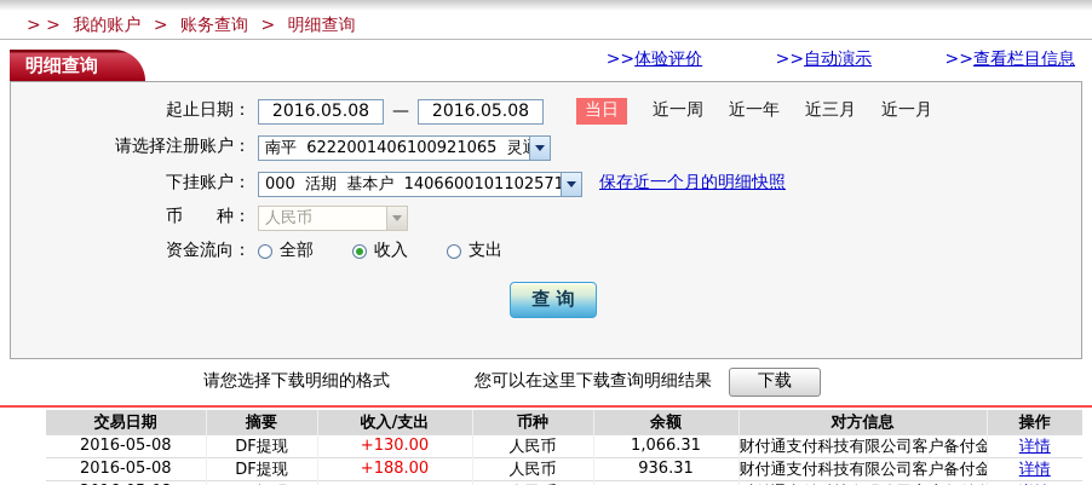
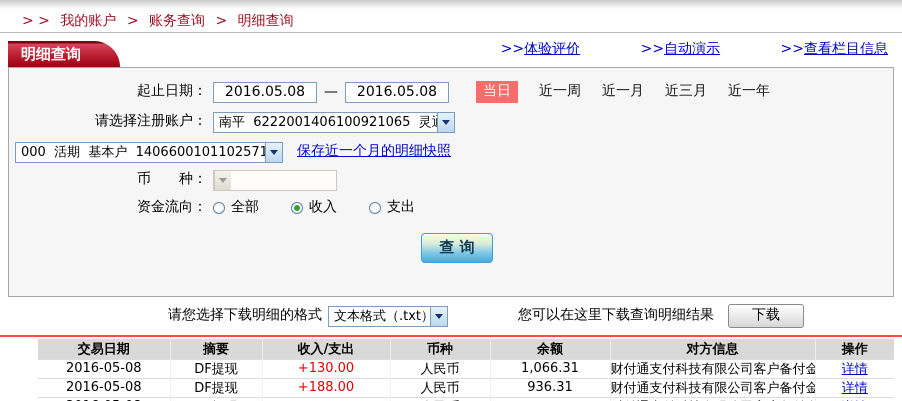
  > > 我的账户 > 账务查询 > 明细查询
  明细查询
  >>体验评价 >>自动演示 >>查看栏目信息
  起止日期：
  2016.05.08
  —
  2016.05.08
  当日
  近一周
- 近一年
+ 近一月
  近三月
- 近一月
+ 近一年
  请选择注册账户：
  南平 6222001406100921065 灵
- 下挂账户：
  000 活期 基本户 1406600101102571
  保存近一个月的明细快照
  币 种：
- 人民币
  资金流向：
  全部
  收入
  支出
  查 询
  请您选择下载明细的格式
+ 文本格式（.txt）
  您可以在这里下载查询明细结果
  下载
  交易日期	摘要	收入/支出	币种	余额	对方信息	操作
  2016-05-08	DF提现	+130.00	人民币	1,066.31	财付通支付科技有限公司客户备付金	详情
  2016-05-08	DF提现	+188.00	人民币	936.31	财付通支付科技有限公司客户备付金	详情
